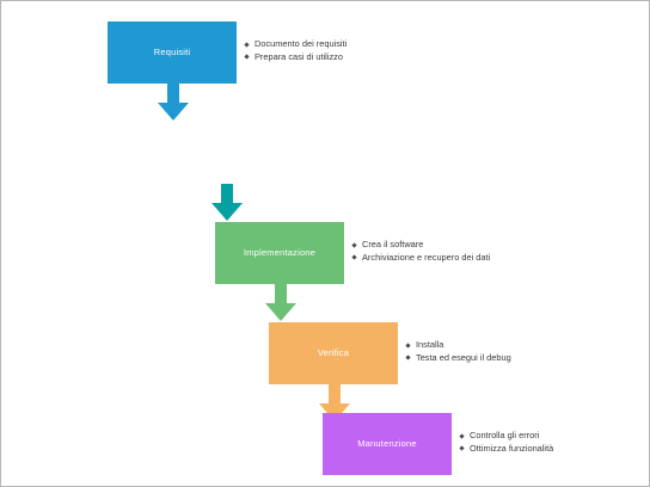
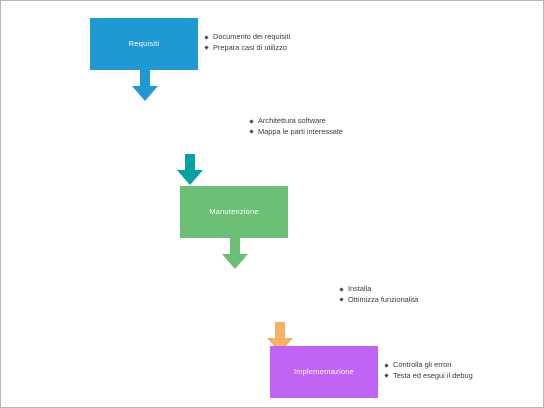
  Requisiti
  Documento dei requisiti
  Prepara casi di utilizzo
+ Architettura software
+ Mappa le parti interessate
- Implementazione
+ Manutenzione
- Crea il software
- Archiviazione e recupero dei dati
- Verifica
  Installa
- Testa ed esegui il debug
+ Ottimizza funzionalità
- Manutenzione
+ Implementazione
  Controlla gli errori
- Ottimizza funzionalità
+ Testa ed esegui il debug
